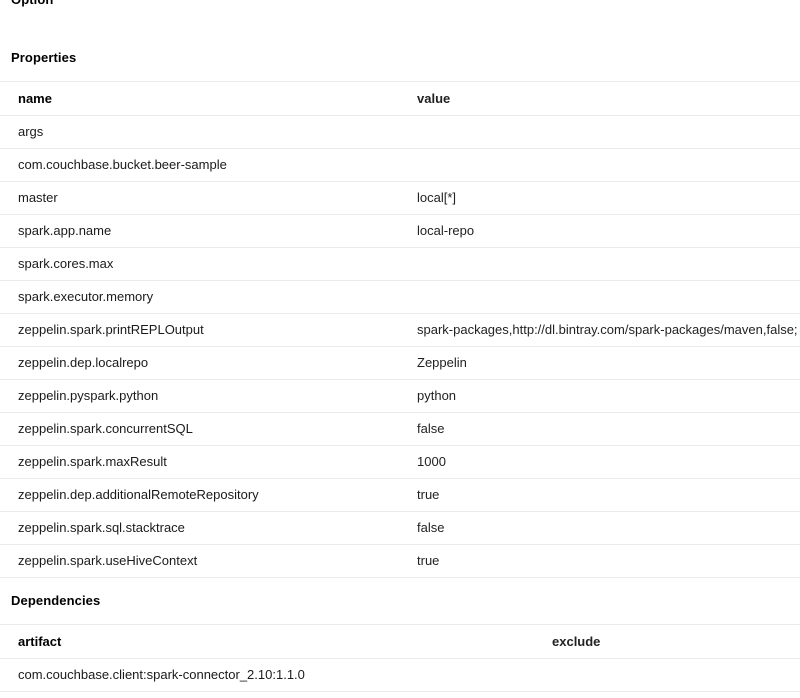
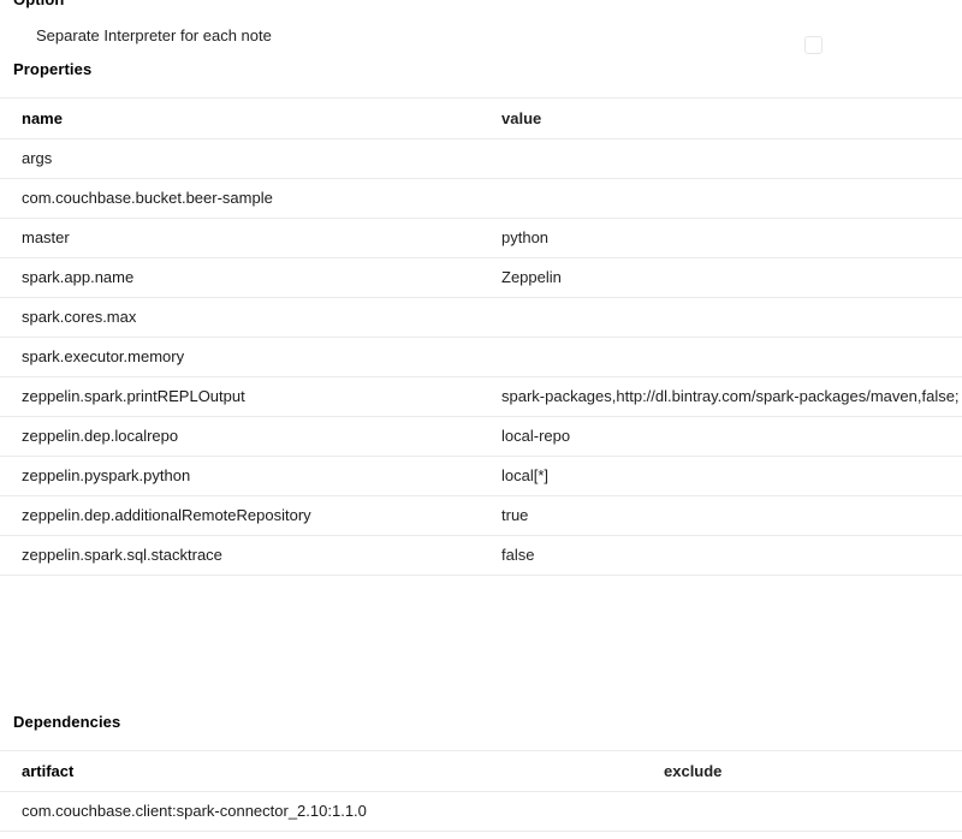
+ Separate Interpreter for each note
  Properties
  name	value
  args
  com.couchbase.bucket.beer-sample
- master	local[*]
+ master	python
- spark.app.name	local-repo
+ spark.app.name	Zeppelin
  spark.cores.max
  spark.executor.memory
  zeppelin.spark.printREPLOutput	spark-packages,http://dl.bintray.com/spark-packages/maven,false;
- zeppelin.dep.localrepo	Zeppelin
+ zeppelin.dep.localrepo	local-repo
- zeppelin.pyspark.python	python
+ zeppelin.pyspark.python	local[*]
- zeppelin.spark.concurrentSQL	false
- zeppelin.spark.maxResult	1000
  zeppelin.dep.additionalRemoteRepository	true
  zeppelin.spark.sql.stacktrace	false
- zeppelin.spark.useHiveContext	true
  Dependencies
  artifact	exclude
  com.couchbase.client:spark-connector_2.10:1.1.0
